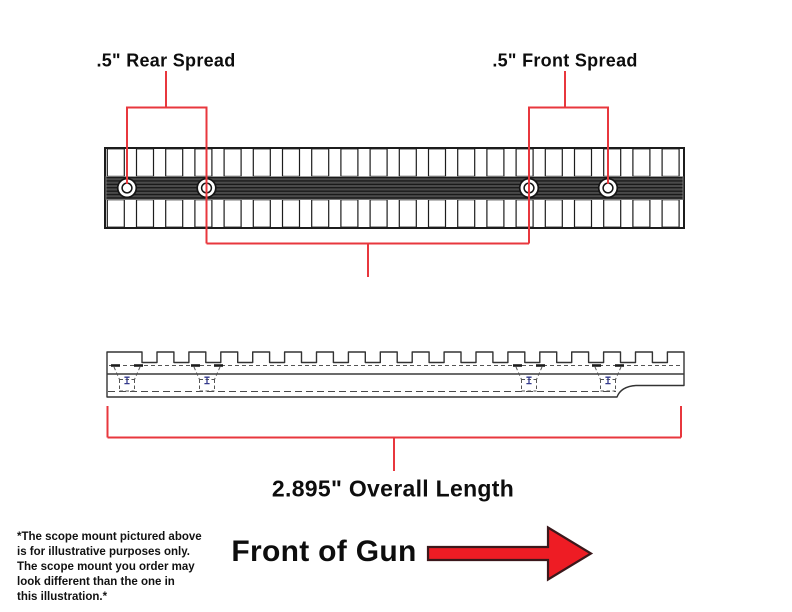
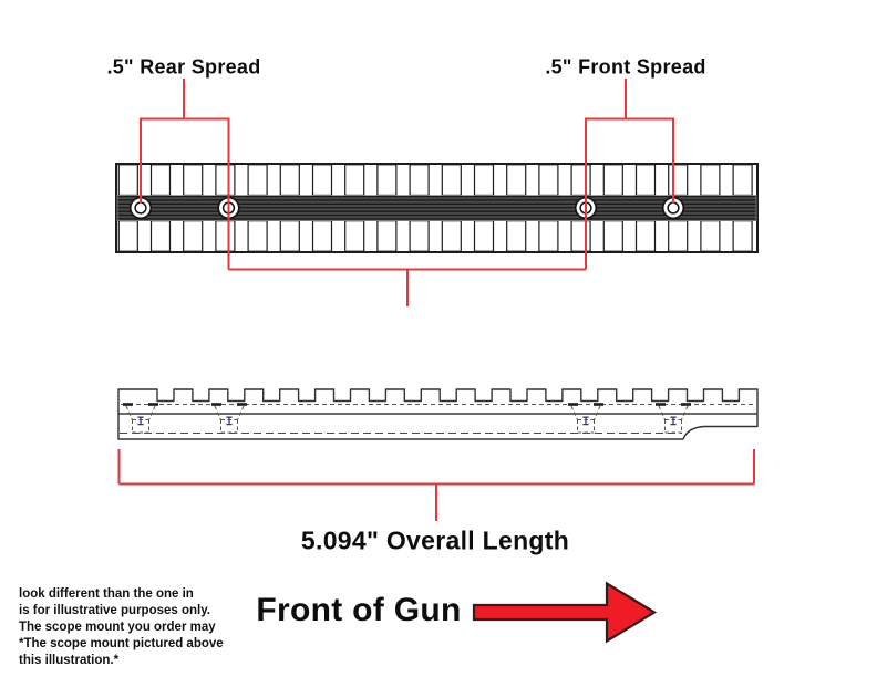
  .5" Rear Spread
  .5" Front Spread
- 2.895" Overall Length
+ 5.094" Overall Length
  Front of Gun
- *The scope mount pictured above
+ look different than the one in
  is for illustrative purposes only.
  The scope mount you order may
- look different than the one in
+ *The scope mount pictured above
  this illustration.*
